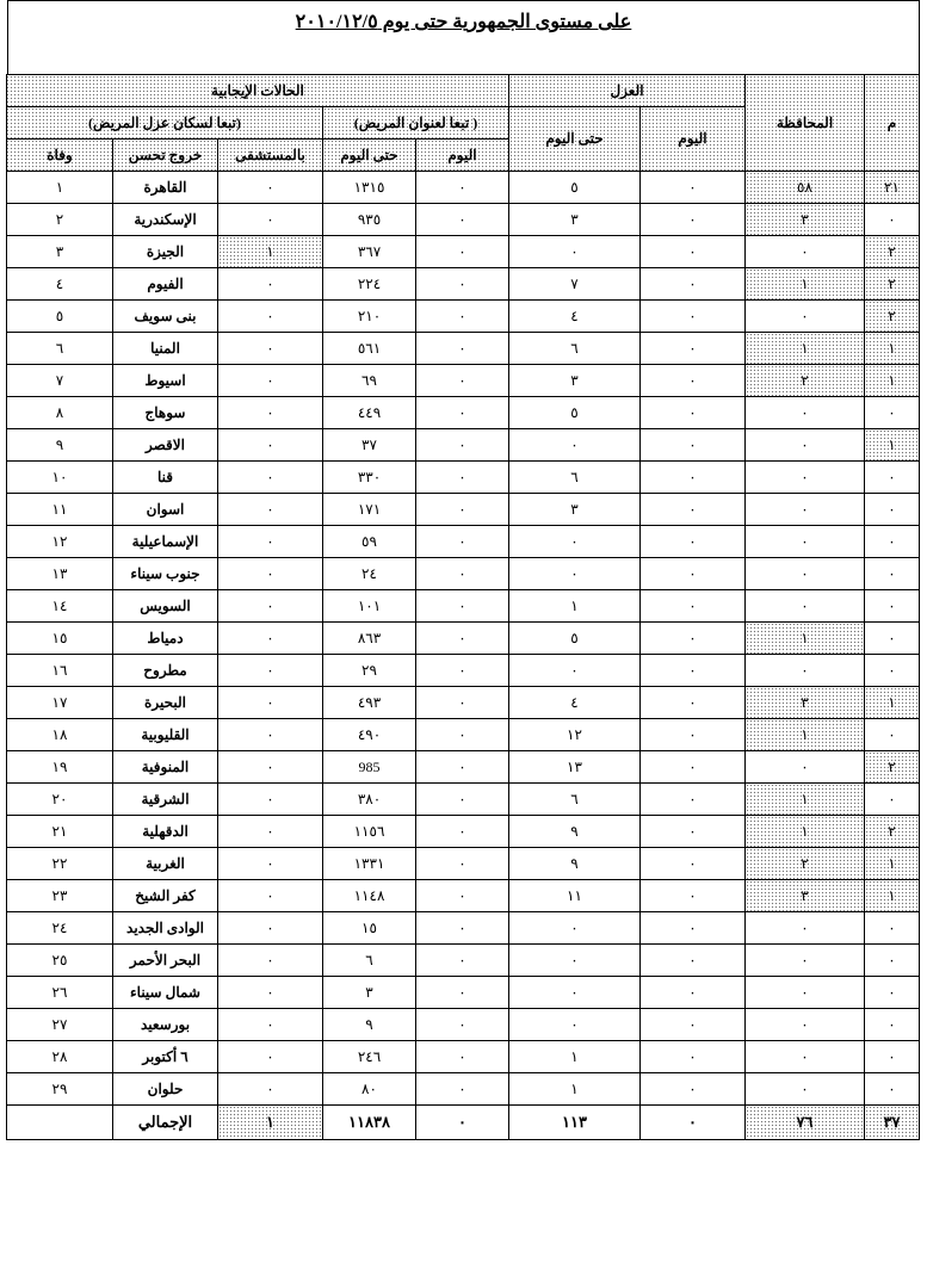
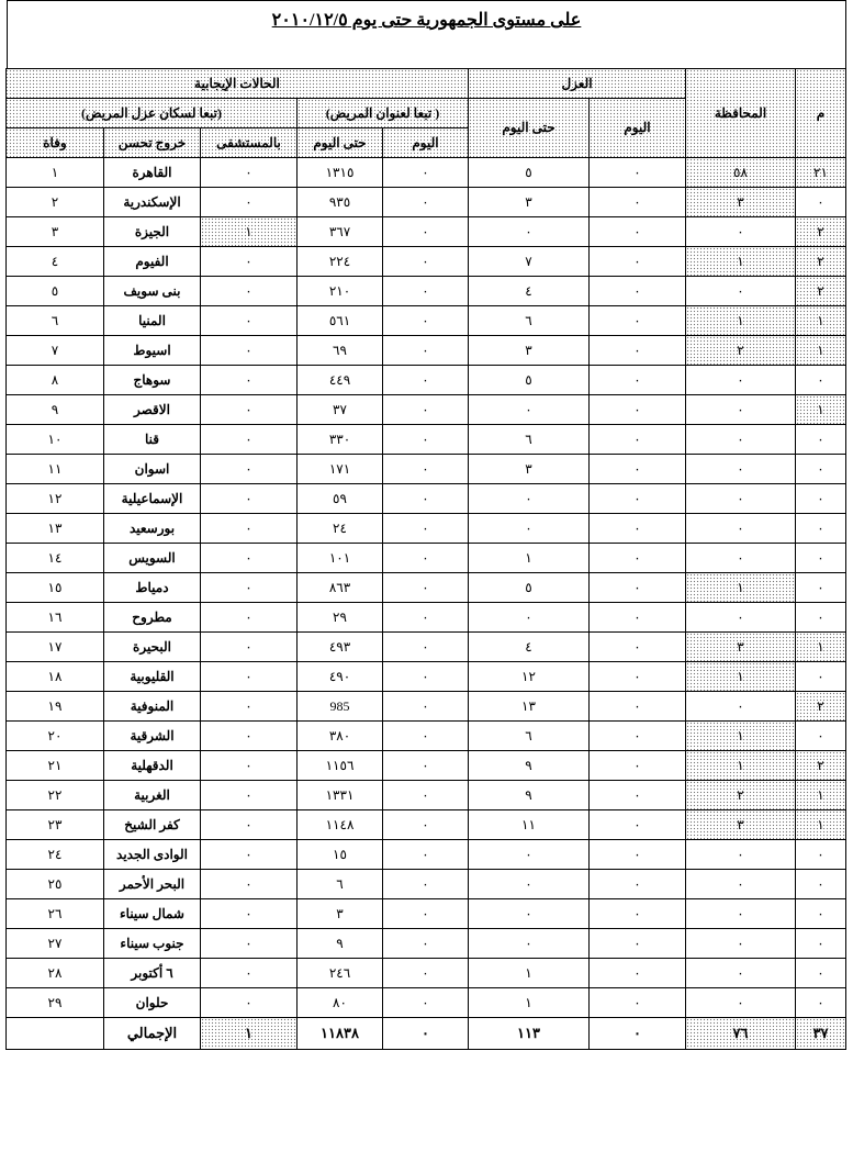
  على مستوى الجمهورية حتى يوم ٢٠١٠/١٢/٥
  م	المحافظة	العزل	الحالات الإيجابية
  اليوم	حتى اليوم	( تبعا لعنوان المريض)	(تبعا لسكان عزل المريض)
  اليوم	حتى اليوم	بالمستشفى	خروج تحسن	وفاة
  ٢١	٥٨	٠	٥	٠	١٣١٥	٠	القاهرة	١
  ٠	٣	٠	٣	٠	٩٣٥	٠	الإسكندرية	٢
  ٢	٠	٠	٠	٠	٣٦٧	١	الجيزة	٣
  ٢	١	٠	٧	٠	٢٢٤	٠	الفيوم	٤
  ٢	٠	٠	٤	٠	٢١٠	٠	بنى سويف	٥
  ١	١	٠	٦	٠	٥٦١	٠	المنيا	٦
  ١	٢	٠	٣	٠	٦٩	٠	اسيوط	٧
  ٠	٠	٠	٥	٠	٤٤٩	٠	سوهاج	٨
  ١	٠	٠	٠	٠	٣٧	٠	الاقصر	٩
  ٠	٠	٠	٦	٠	٣٣٠	٠	قنا	١٠
  ٠	٠	٠	٣	٠	١٧١	٠	اسوان	١١
  ٠	٠	٠	٠	٠	٥٩	٠	الإسماعيلية	١٢
- ٠	٠	٠	٠	٠	٢٤	٠	جنوب سيناء	١٣
+ ٠	٠	٠	٠	٠	٢٤	٠	بورسعيد	١٣
  ٠	٠	٠	١	٠	١٠١	٠	السويس	١٤
  ٠	١	٠	٥	٠	٨٦٣	٠	دمياط	١٥
  ٠	٠	٠	٠	٠	٢٩	٠	مطروح	١٦
  ١	٣	٠	٤	٠	٤٩٣	٠	البحيرة	١٧
  ٠	١	٠	١٢	٠	٤٩٠	٠	القليوبية	١٨
  ٢	٠	٠	١٣	٠	985	٠	المنوفية	١٩
  ٠	١	٠	٦	٠	٣٨٠	٠	الشرقية	٢٠
  ٢	١	٠	٩	٠	١١٥٦	٠	الدقهلية	٢١
  ١	٢	٠	٩	٠	١٣٣١	٠	الغربية	٢٢
  ١	٣	٠	١١	٠	١١٤٨	٠	كفر الشيخ	٢٣
  ٠	٠	٠	٠	٠	١٥	٠	الوادى الجديد	٢٤
  ٠	٠	٠	٠	٠	٦	٠	البحر الأحمر	٢٥
  ٠	٠	٠	٠	٠	٣	٠	شمال سيناء	٢٦
- ٠	٠	٠	٠	٠	٩	٠	بورسعيد	٢٧
+ ٠	٠	٠	٠	٠	٩	٠	جنوب سيناء	٢٧
  ٠	٠	٠	١	٠	٢٤٦	٠	٦ أكتوبر	٢٨
  ٠	٠	٠	١	٠	٨٠	٠	حلوان	٢٩
  ٣٧	٧٦	٠	١١٣	٠	١١٨٣٨	١	الإجمالي
